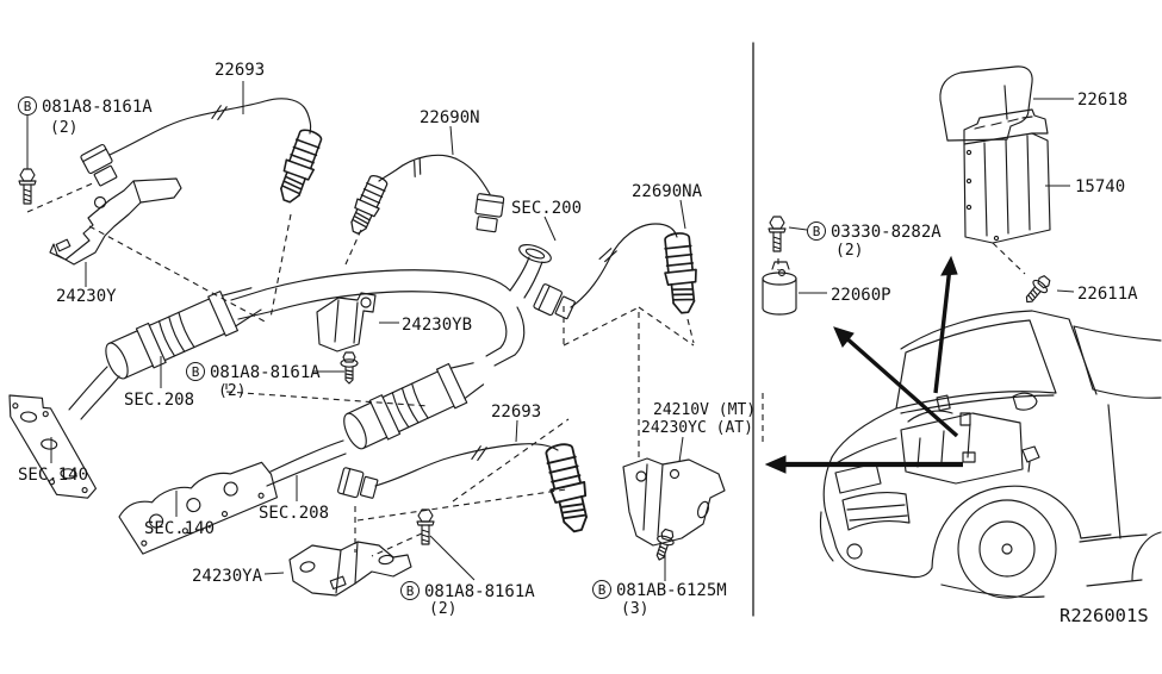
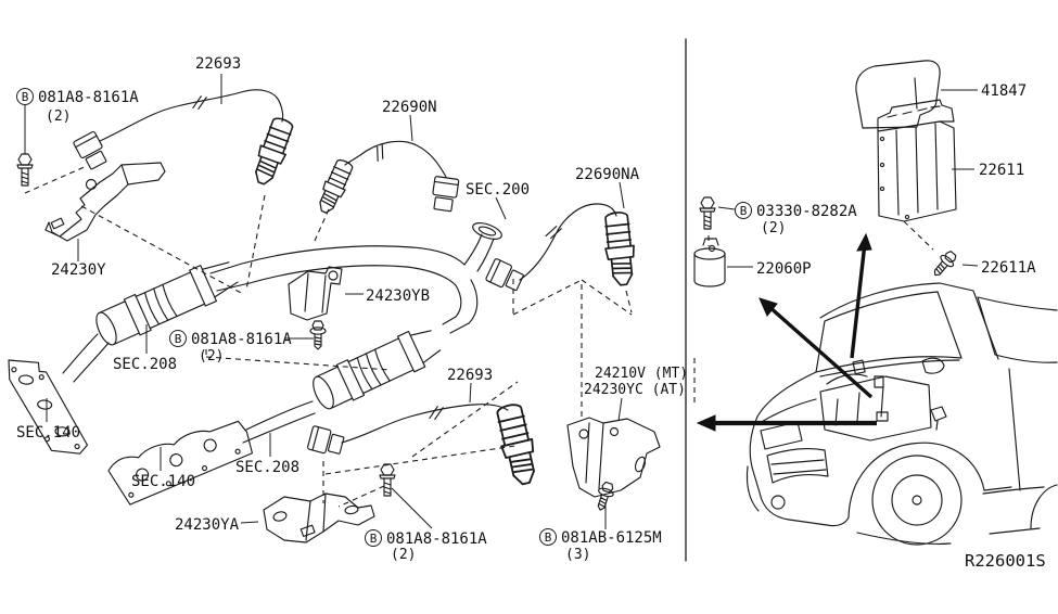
  22693
  22690N
  22690NA
  SEC.200
  24230Y
  24230YB
  SEC.208
  SEC.140
  SEC.140
  SEC.208
  22693
  24210V (MT)
  24230YC (AT)
  24230YA
- 22618
+ 41847
- 15740
+ 22611
  22060P
  22611A
  R226001S
  B
  081A8-8161A
  (2)
  B
  081A8-8161A
  (2)
  B
  081A8-8161A
  (2)
  B
  081AB-6125M
  (3)
  B
  03330-8282A
  (2)
